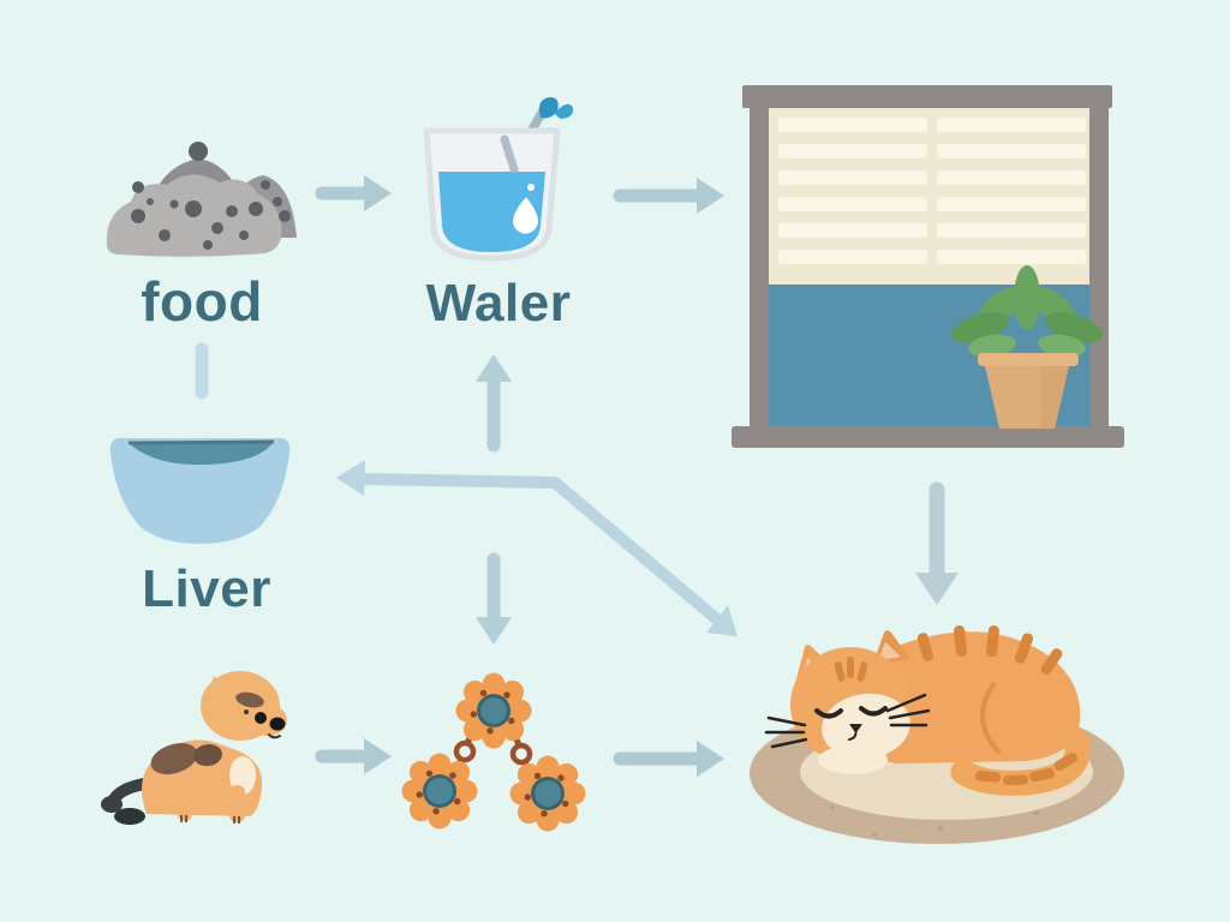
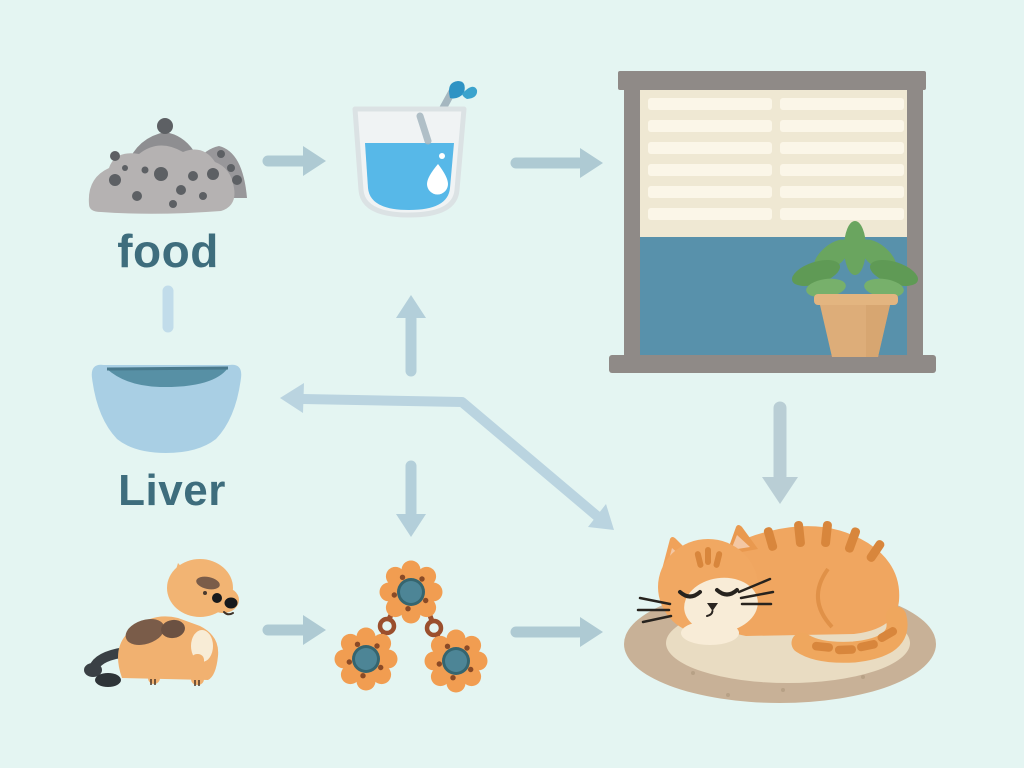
  food
- Waler
  Liver
